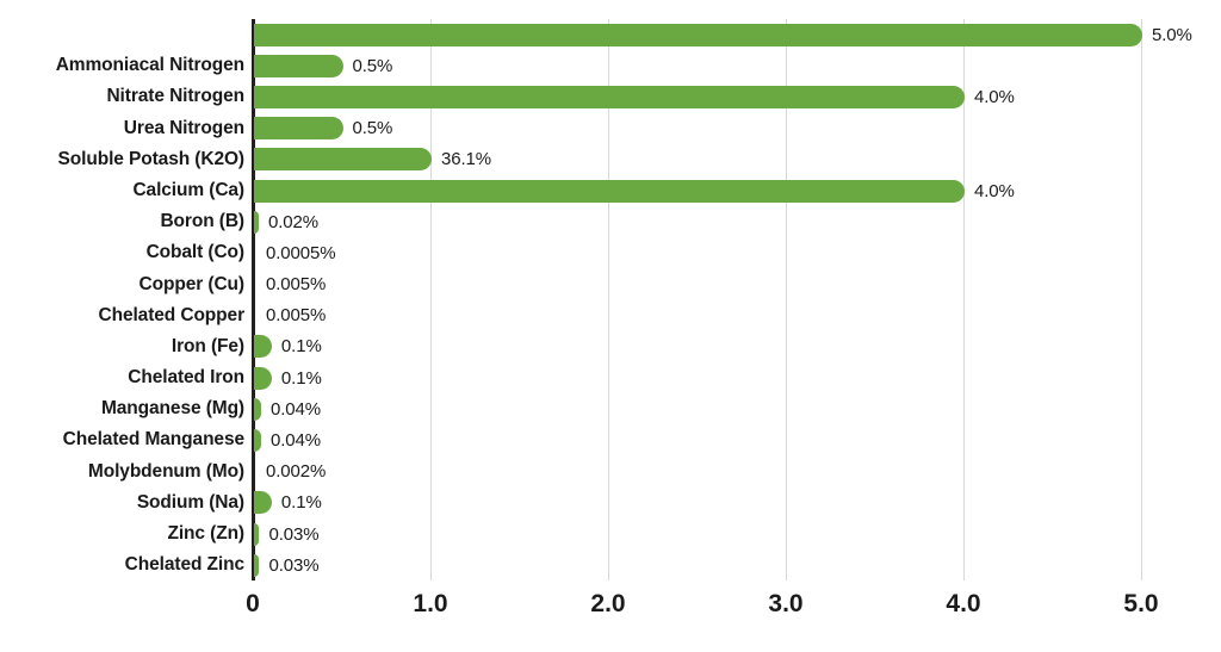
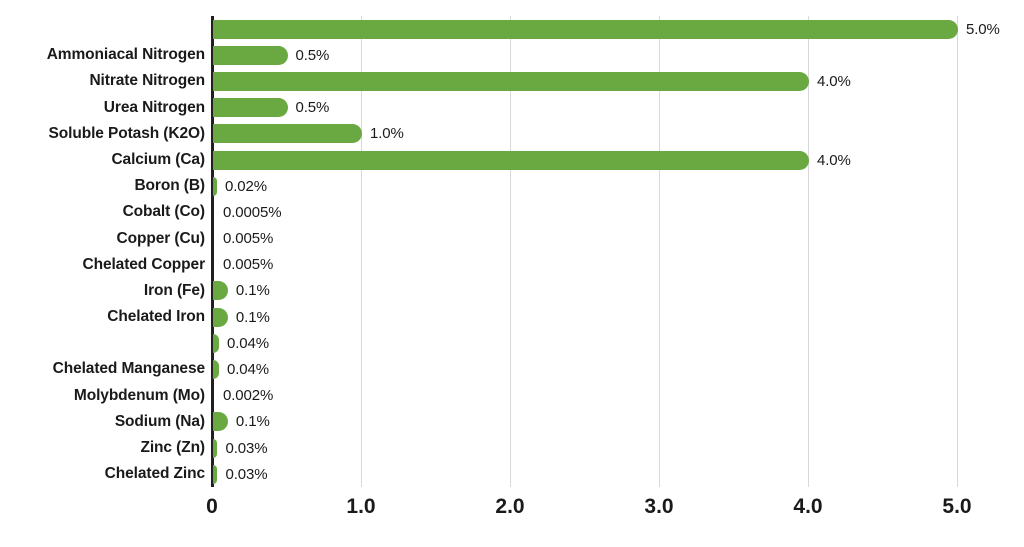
  5.0%
  Ammoniacal Nitrogen
  0.5%
  Nitrate Nitrogen
  4.0%
  Urea Nitrogen
  0.5%
  Soluble Potash (K2O)
- 36.1%
+ 1.0%
  Calcium (Ca)
  4.0%
  Boron (B)
  0.02%
  Cobalt (Co)
  0.0005%
  Copper (Cu)
  0.005%
  Chelated Copper
  0.005%
  Iron (Fe)
  0.1%
  Chelated Iron
  0.1%
- Manganese (Mg)
  0.04%
  Chelated Manganese
  0.04%
  Molybdenum (Mo)
  0.002%
  Sodium (Na)
  0.1%
  Zinc (Zn)
  0.03%
  Chelated Zinc
  0.03%
  0
  1.0
  2.0
  3.0
  4.0
  5.0
